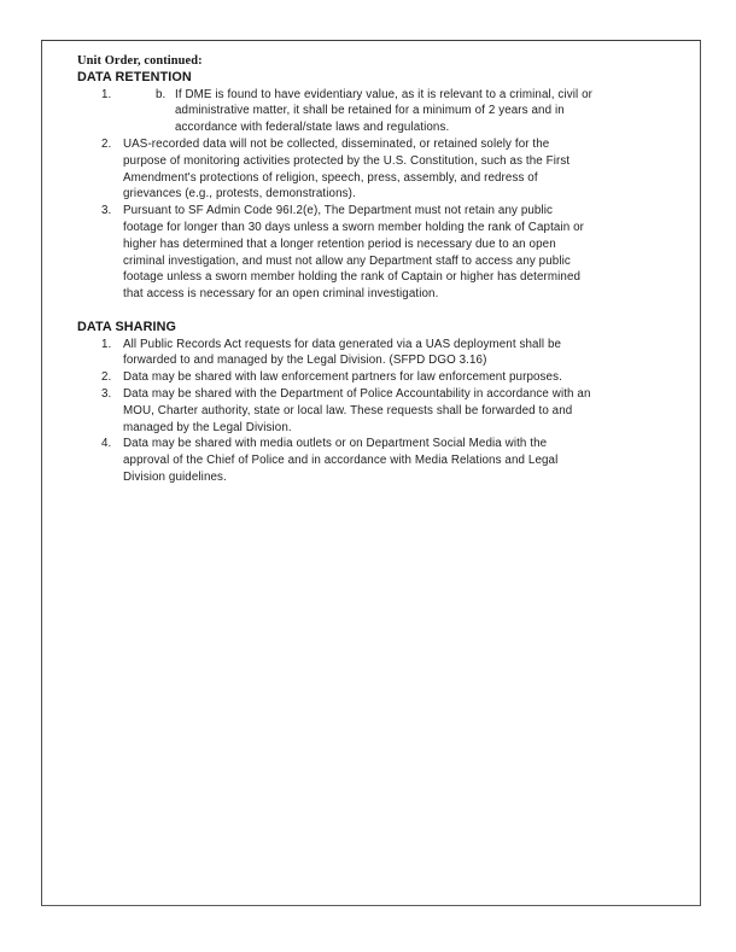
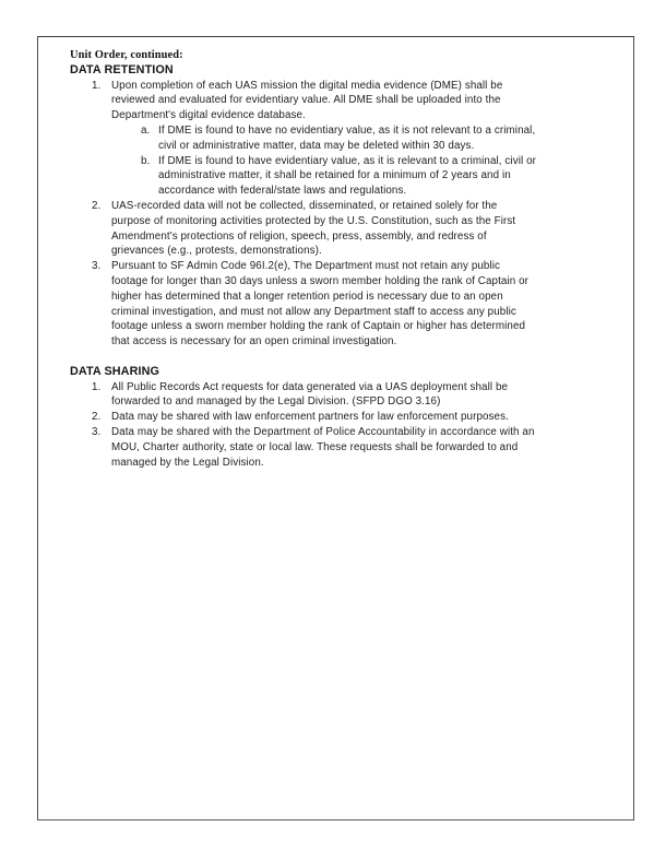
  Unit Order, continued:
  DATA RETENTION
  1.
+ Upon completion of each UAS mission the digital media evidence (DME) shall be
+ reviewed and evaluated for evidentiary value. All DME shall be uploaded into the
+ Department's digital evidence database.
+ a.
+ If DME is found to have no evidentiary value, as it is not relevant to a criminal,
+ civil or administrative matter, data may be deleted within 30 days.
  b.
  If DME is found to have evidentiary value, as it is relevant to a criminal, civil or
  administrative matter, it shall be retained for a minimum of 2 years and in
  accordance with federal/state laws and regulations.
  2.
  UAS-recorded data will not be collected, disseminated, or retained solely for the
  purpose of monitoring activities protected by the U.S. Constitution, such as the First
  Amendment's protections of religion, speech, press, assembly, and redress of
  grievances (e.g., protests, demonstrations).
  3.
  Pursuant to SF Admin Code 96I.2(e), The Department must not retain any public
  footage for longer than 30 days unless a sworn member holding the rank of Captain or
  higher has determined that a longer retention period is necessary due to an open
  criminal investigation, and must not allow any Department staff to access any public
  footage unless a sworn member holding the rank of Captain or higher has determined
  that access is necessary for an open criminal investigation.
  DATA SHARING
  1.
  All Public Records Act requests for data generated via a UAS deployment shall be
  forwarded to and managed by the Legal Division. (SFPD DGO 3.16)
  2.
  Data may be shared with law enforcement partners for law enforcement purposes.
  3.
  Data may be shared with the Department of Police Accountability in accordance with an
  MOU, Charter authority, state or local law. These requests shall be forwarded to and
  managed by the Legal Division.
- 4.
- Data may be shared with media outlets or on Department Social Media with the
- approval of the Chief of Police and in accordance with Media Relations and Legal
- Division guidelines.
